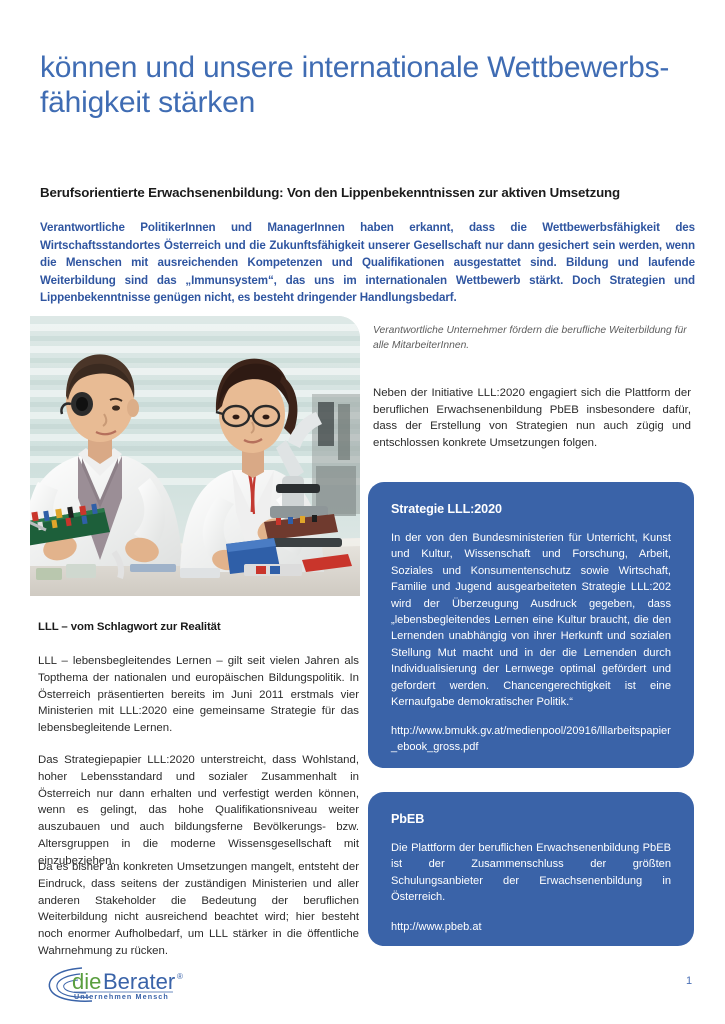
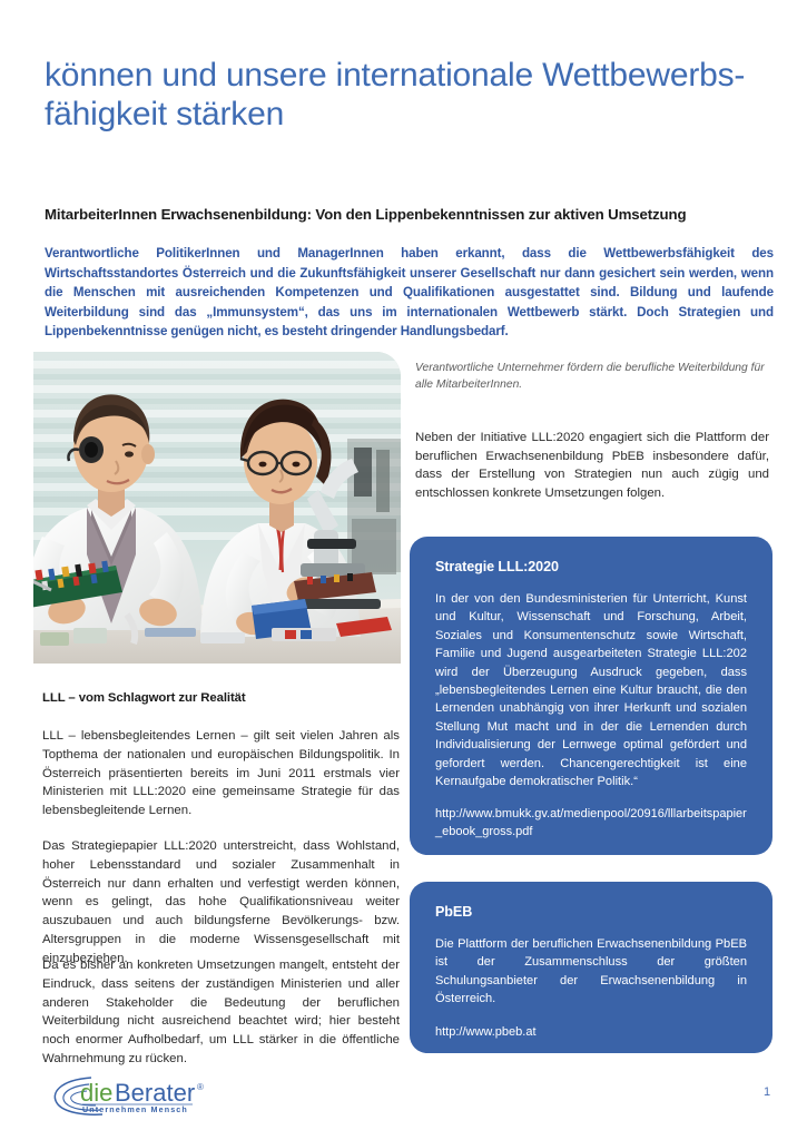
  können und unsere internationale Wettbewerbs-
  fähigkeit stärken
- Berufsorientierte Erwachsenenbildung: Von den Lippenbekenntnissen zur aktiven Umsetzung
+ MitarbeiterInnen Erwachsenenbildung: Von den Lippenbekenntnissen zur aktiven Umsetzung
  Verantwortliche PolitikerInnen und ManagerInnen haben erkannt, dass die Wettbewerbsfähigkeit des Wirtschaftsstandortes Österreich und die Zukunftsfähigkeit unserer Gesellschaft nur dann gesichert sein werden, wenn die Menschen mit ausreichenden Kompetenzen und Qualifikationen ausgestattet sind. Bildung und laufende Weiterbildung sind das „Immunsystem“, das uns im internationalen Wettbewerb stärkt. Doch Strategien und Lippenbekenntnisse genügen nicht, es besteht dringender Handlungsbedarf.
  Verantwortliche Unternehmer fördern die berufliche Weiterbildung für alle MitarbeiterInnen.
  Neben der Initiative LLL:2020 engagiert sich die Plattform der beruflichen Erwachsenenbildung PbEB insbesondere dafür, dass der Erstellung von Strategien nun auch zügig und entschlossen konkrete Umsetzungen folgen.
  Strategie LLL:2020
  In der von den Bundesministerien für Unterricht, Kunst und Kultur, Wissenschaft und Forschung, Arbeit, Soziales und Konsumentenschutz sowie Wirtschaft, Familie und Jugend ausgearbeiteten Strategie LLL:202 wird der Überzeugung Ausdruck gegeben, dass „lebensbegleitendes Lernen eine Kultur braucht, die den Lernenden unabhängig von ihrer Herkunft und sozialen Stellung Mut macht und in der die Lernenden durch Individualisierung der Lernwege optimal gefördert und gefordert werden. Chancengerechtigkeit ist eine Kernaufgabe demokratischer Politik.“
  http://www.bmukk.gv.at/medienpool/20916/lllarbeitspapier_ebook_gross.pdf
  PbEB
  Die Plattform der beruflichen Erwachsenenbildung PbEB ist der Zusammenschluss der größten Schulungsanbieter der Erwachsenenbildung in Österreich.
  http://www.pbeb.at
  LLL – vom Schlagwort zur Realität
  LLL – lebensbegleitendes Lernen – gilt seit vielen Jahren als Topthema der nationalen und europäischen Bildungspolitik. In Österreich präsentierten bereits im Juni 2011 erstmals vier Ministerien mit LLL:2020 eine gemeinsame Strategie für das lebensbegleitende Lernen.
  Das Strategiepapier LLL:2020 unterstreicht, dass Wohlstand, hoher Lebensstandard und sozialer Zusammenhalt in Österreich nur dann erhalten und verfestigt werden können, wenn es gelingt, das hohe Qualifikationsniveau weiter auszubauen und auch bildungsferne Bevölkerungs- bzw. Altersgruppen in die moderne Wissensgesellschaft mit einzubeziehen.
  Da es bisher an konkreten Umsetzungen mangelt, entsteht der Eindruck, dass seitens der zuständigen Ministerien und aller anderen Stakeholder die Bedeutung der beruflichen Weiterbildung nicht ausreichend beachtet wird; hier besteht noch enormer Aufholbedarf, um LLL stärker in die öffentliche Wahrnehmung zu rücken.
  die
  Berater
  ®
  Unternehmen Mensch
  1
